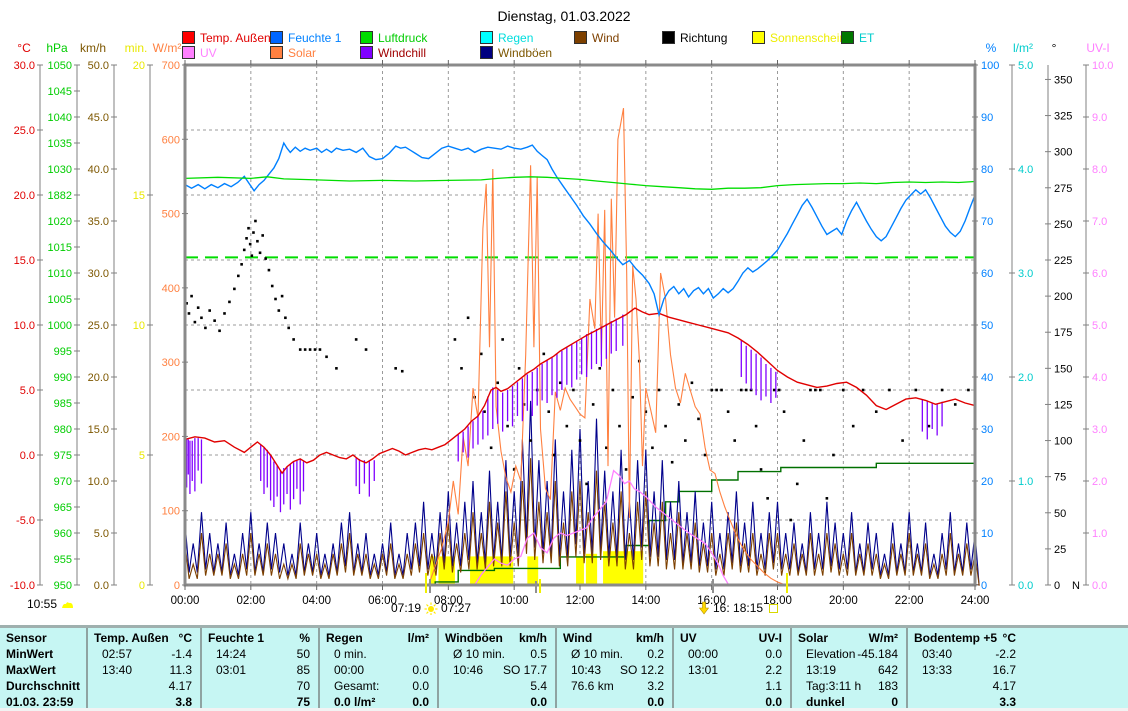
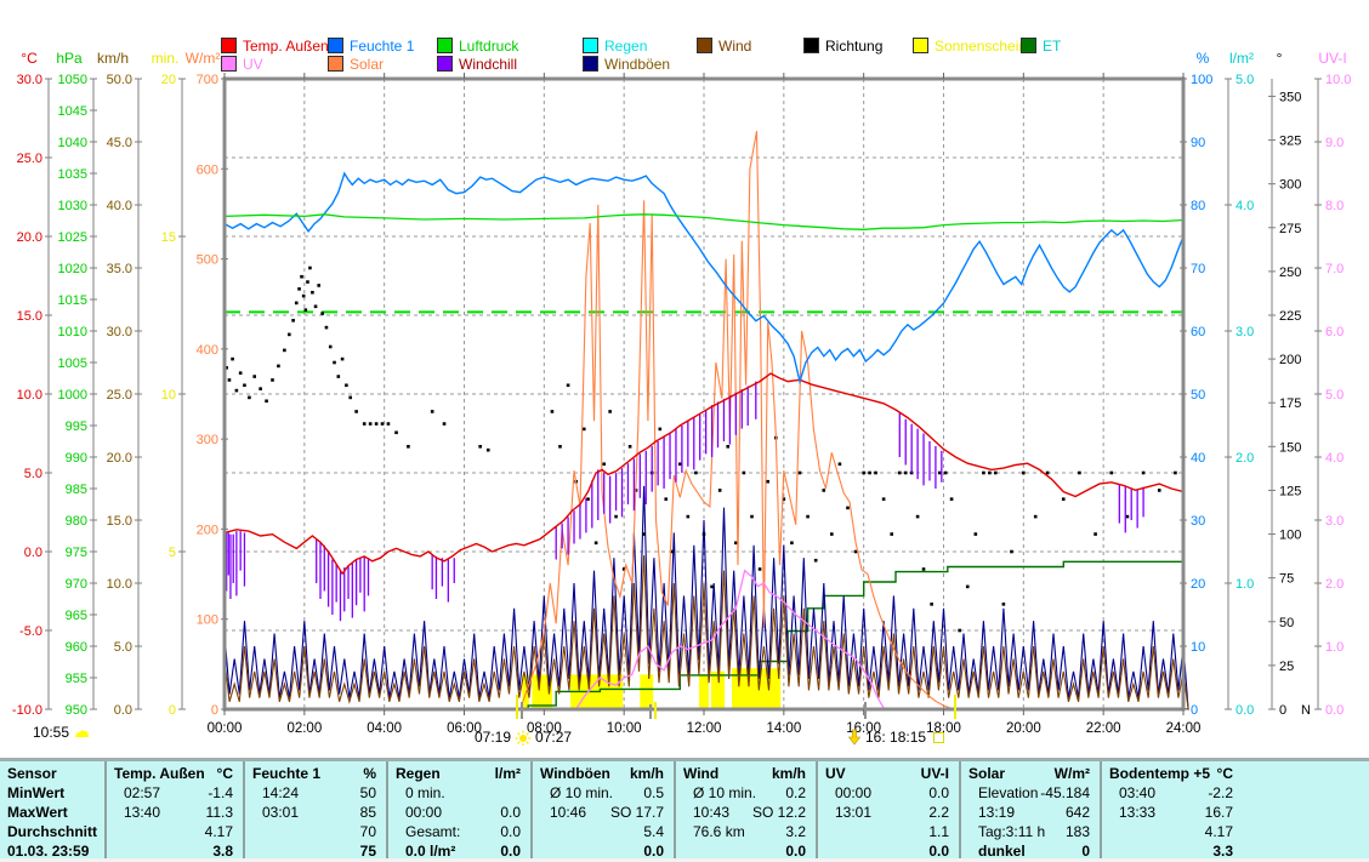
- Dienstag, 01.03.2022
  Temp. Außen
  Feuchte 1
  Luftdruck
  Regen
  Wind
  Richtung
  Sonnenschei
  ET
  UV
  Solar
  Windchill
  Windböen
  30.0
  25.0
  20.0
  15.0
  10.0
  5.0
  0.0
  -5.0
  -10.0
  °C
  1050
  1045
  1040
  1035
  1030
- 1882
+ 1025
  1020
  1015
  1010
  1005
  1000
  995
  990
  985
  980
  975
  970
  965
  960
  955
  950
  hPa
  50.0
  45.0
  40.0
  35.0
  30.0
  25.0
  20.0
  15.0
  10.0
  5.0
  0.0
  km/h
  20
  15
  10
  5
  0
  min.
  700
  600
  500
  400
  300
  200
  100
  0
  W/m²
  100
  90
  80
  70
  60
  50
  40
  30
  20
  10
  0
  %
  5.0
  4.0
  3.0
  2.0
  1.0
  0.0
  l/m²
  350
  325
  300
  275
  250
  225
  200
  175
  150
  125
  100
  75
  50
  25
  0
  N
  °
  10.0
  9.0
  8.0
  7.0
  6.0
  5.0
  4.0
  3.0
  2.0
  1.0
  0.0
  UV-I
  00:00
  02:00
  04:00
  06:00
  08:00
  10:00
  12:00
  14:00
  16:00
  18:00
  20:00
  22:00
  24:00
  10:55
  07:19
  07:27
  16: 18:15
  Sensor
  MinWert
  MaxWert
  Durchschnitt
  01.03. 23:59
  Temp. Außen
  °C
  02:57
  -1.4
  13:40
  11.3
  4.17
  3.8
  Feuchte 1
  %
  14:24
  50
  03:01
  85
  70
  75
  Regen
  l/m²
  0 min.
  00:00
  0.0
  Gesamt:
  0.0
  0.0 l/m²
  0.0
  Windböen
  km/h
  Ø 10 min.
  0.5
  10:46
  SO 17.7
  5.4
  0.0
  Wind
  km/h
  Ø 10 min.
  0.2
  10:43
  SO 12.2
  76.6 km
  3.2
  0.0
  UV
  UV-I
  00:00
  0.0
  13:01
  2.2
  1.1
  0.0
  Solar
  W/m²
  Elevation
  -45.184
  13:19
  642
  Tag:3:11 h
  183
  dunkel
  0
  Bodentemp +5
  °C
  03:40
  -2.2
  13:33
  16.7
  4.17
  3.3
